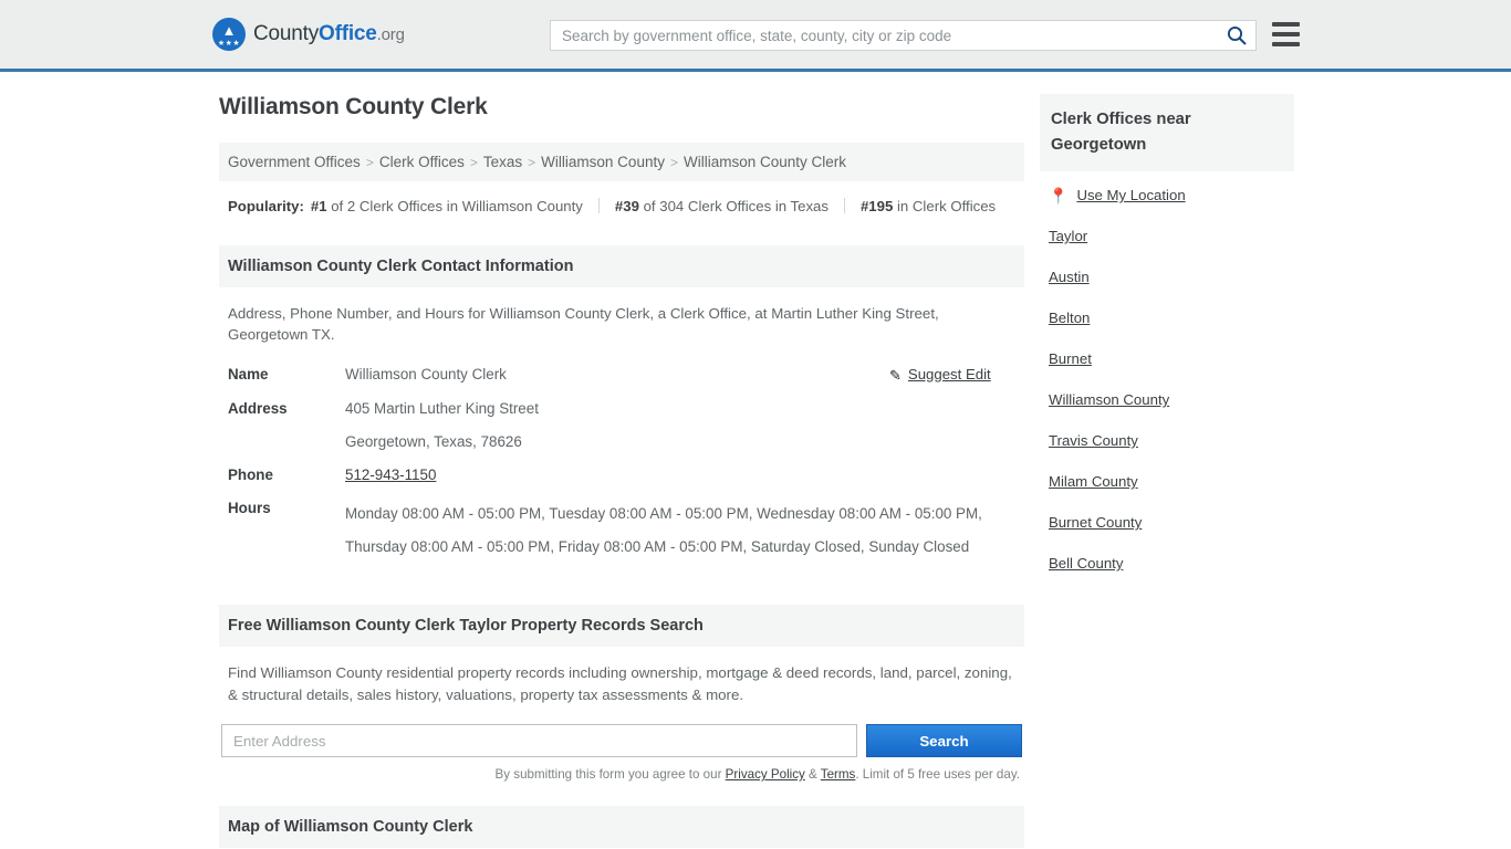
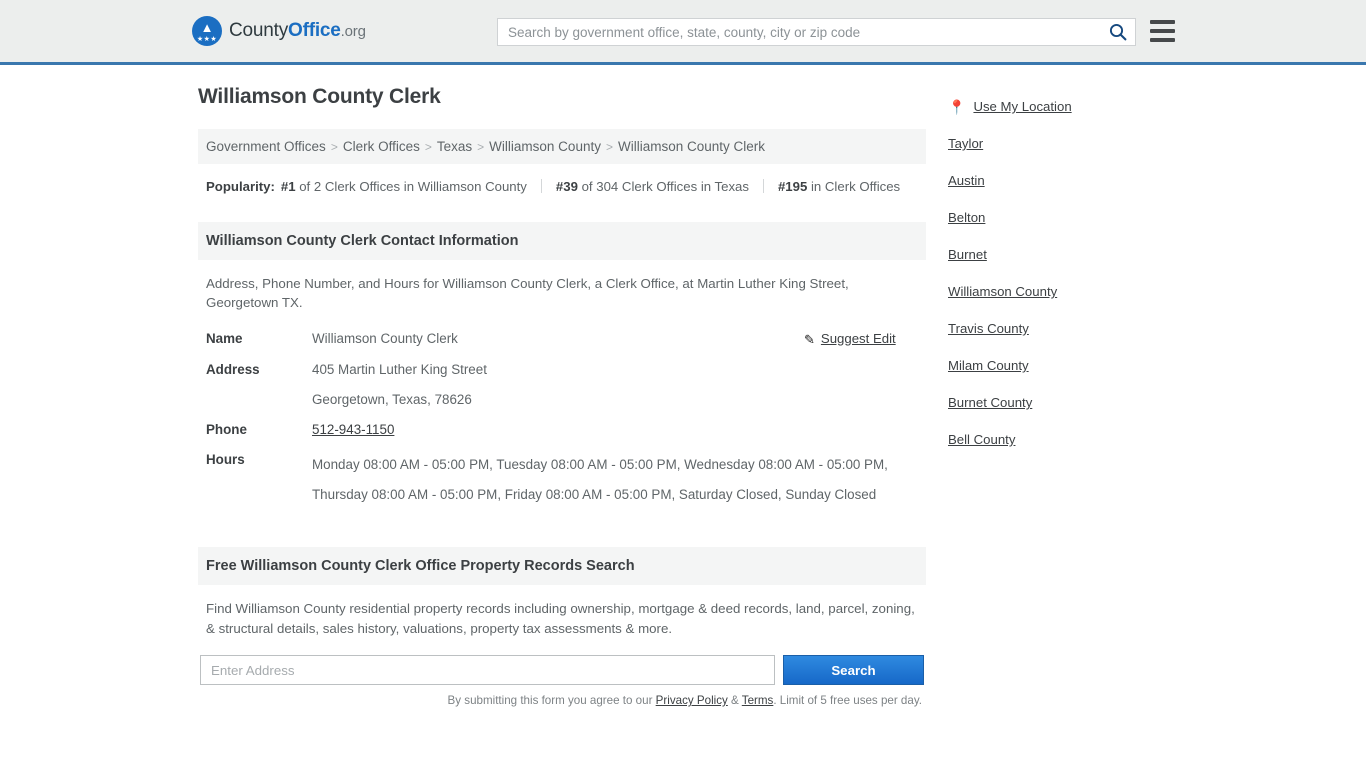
  ▲
  CountyOffice.org
  Search by government office, state, county, city or zip code
  Williamson County Clerk
  Government Offices > Clerk Offices > Texas > Williamson County > Williamson County Clerk
  Popularity: #1 of 2 Clerk Offices in Williamson County #39 of 304 Clerk Offices in Texas #195 in Clerk Offices
  Williamson County Clerk Contact Information
  Address, Phone Number, and Hours for Williamson County Clerk, a Clerk Office, at Martin Luther King Street, Georgetown TX.
  Name	Williamson County Clerk	✎ Suggest Edit
  Address	405 Martin Luther King Street Georgetown, Texas, 78626
  Phone	512-943-1150
  Hours	Monday 08:00 AM - 05:00 PM, Tuesday 08:00 AM - 05:00 PM, Wednesday 08:00 AM - 05:00 PM, Thursday 08:00 AM - 05:00 PM, Friday 08:00 AM - 05:00 PM, Saturday Closed, Sunday Closed
- Free Williamson County Clerk Taylor Property Records Search
+ Free Williamson County Clerk Office Property Records Search
  Find Williamson County residential property records including ownership, mortgage & deed records, land, parcel, zoning, & structural details, sales history, valuations, property tax assessments & more.
  Enter Address
  Search
  By submitting this form you agree to our Privacy Policy & Terms. Limit of 5 free uses per day.
- Map of Williamson County Clerk
- Clerk Offices near Georgetown
  📍
  Use My Location
  Taylor
  Austin
  Belton
  Burnet
  Williamson County
  Travis County
  Milam County
  Burnet County
  Bell County
